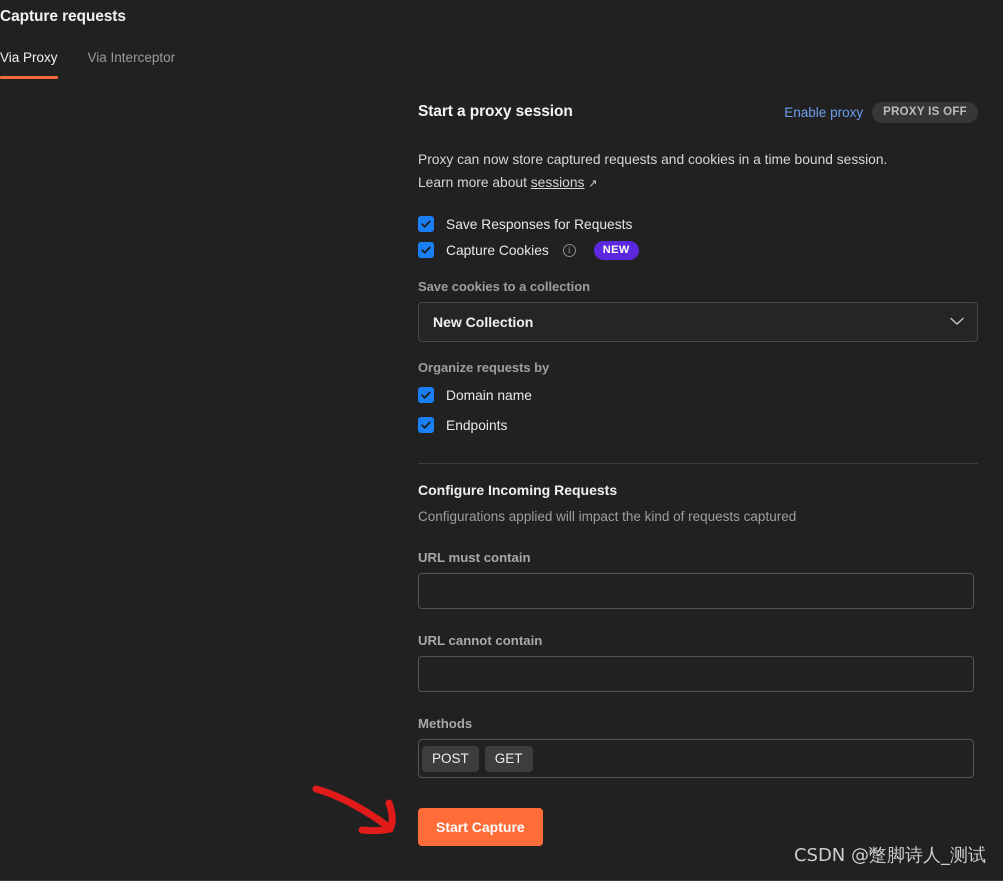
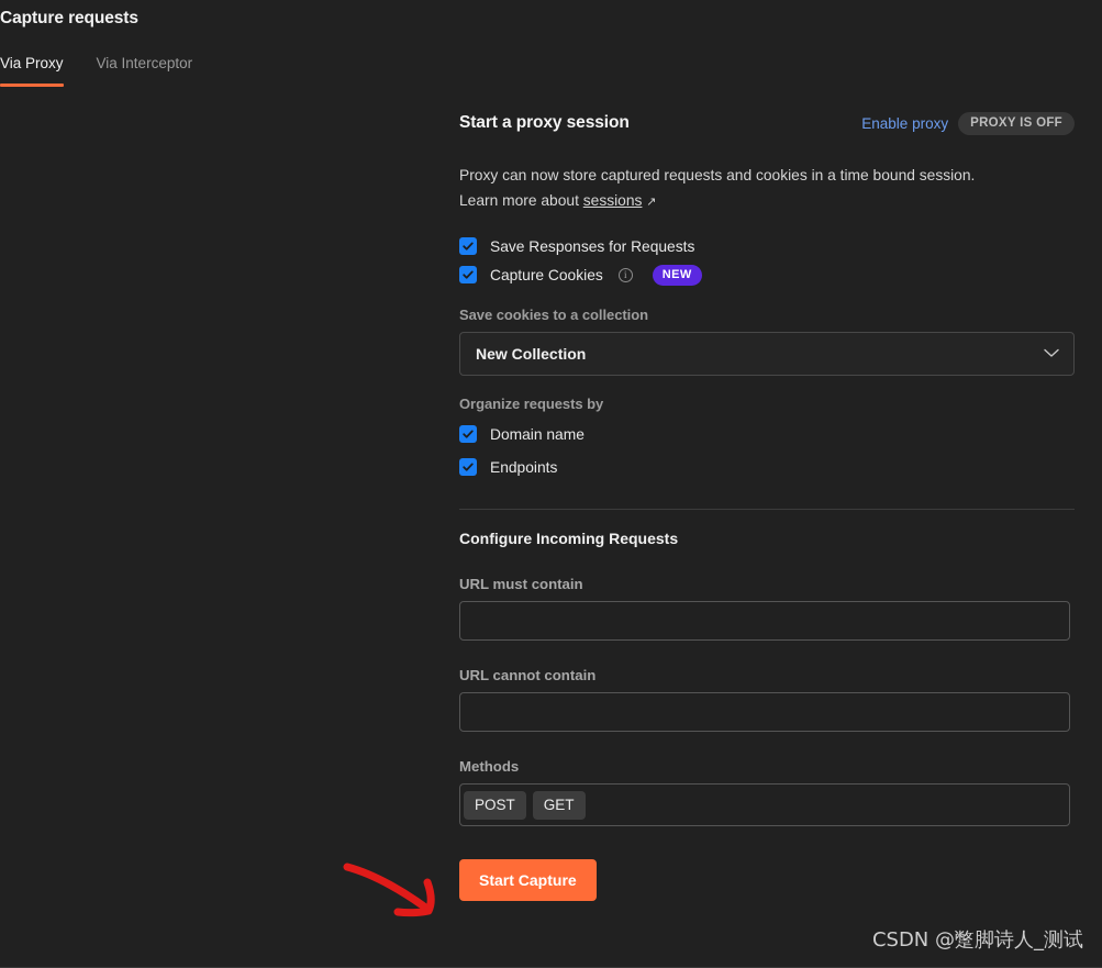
  Capture requests
  Via Proxy
  Via Interceptor
  Start a proxy session
  Enable proxy
  PROXY IS OFF
  Proxy can now store captured requests and cookies in a time bound session.
  Learn more about sessions ↗
  Save Responses for Requests
  Capture Cookies
  i
  NEW
  Save cookies to a collection
  New Collection
  Organize requests by
  Domain name
  Endpoints
  Configure Incoming Requests
- Configurations applied will impact the kind of requests captured
  URL must contain
  URL cannot contain
  Methods
  POST
  GET
  Start Capture
  CSDN @蹩脚诗人_测试
